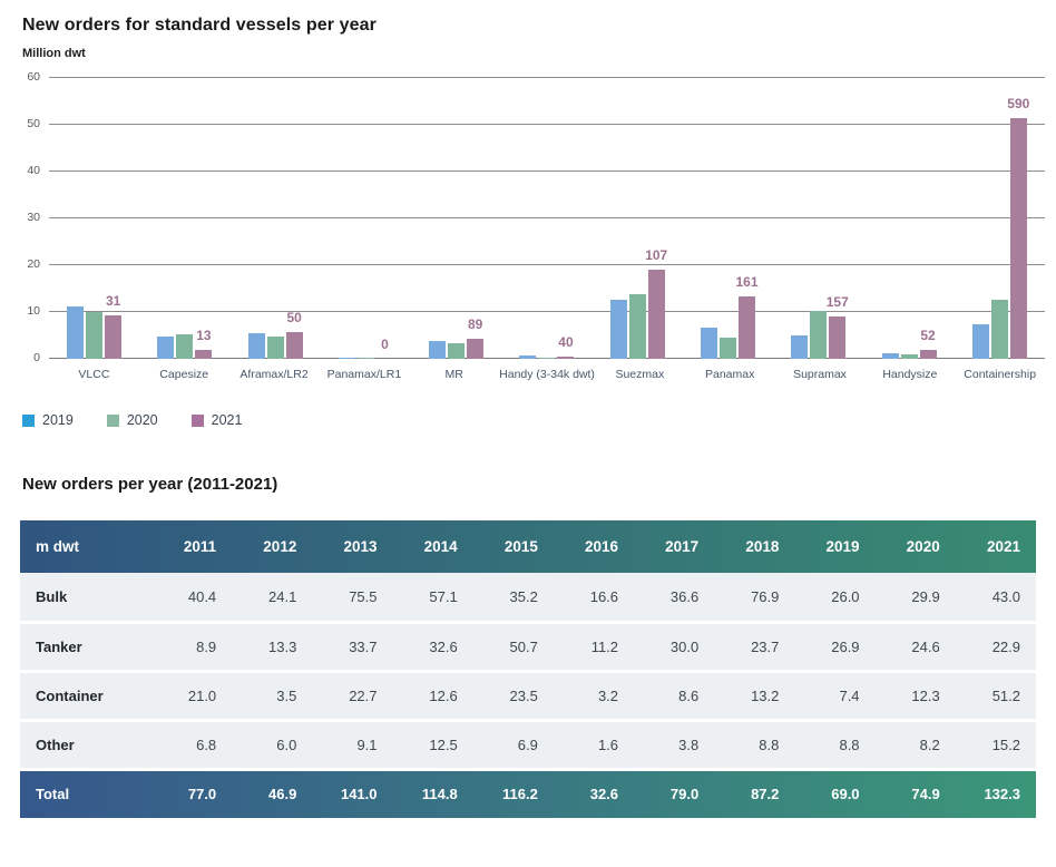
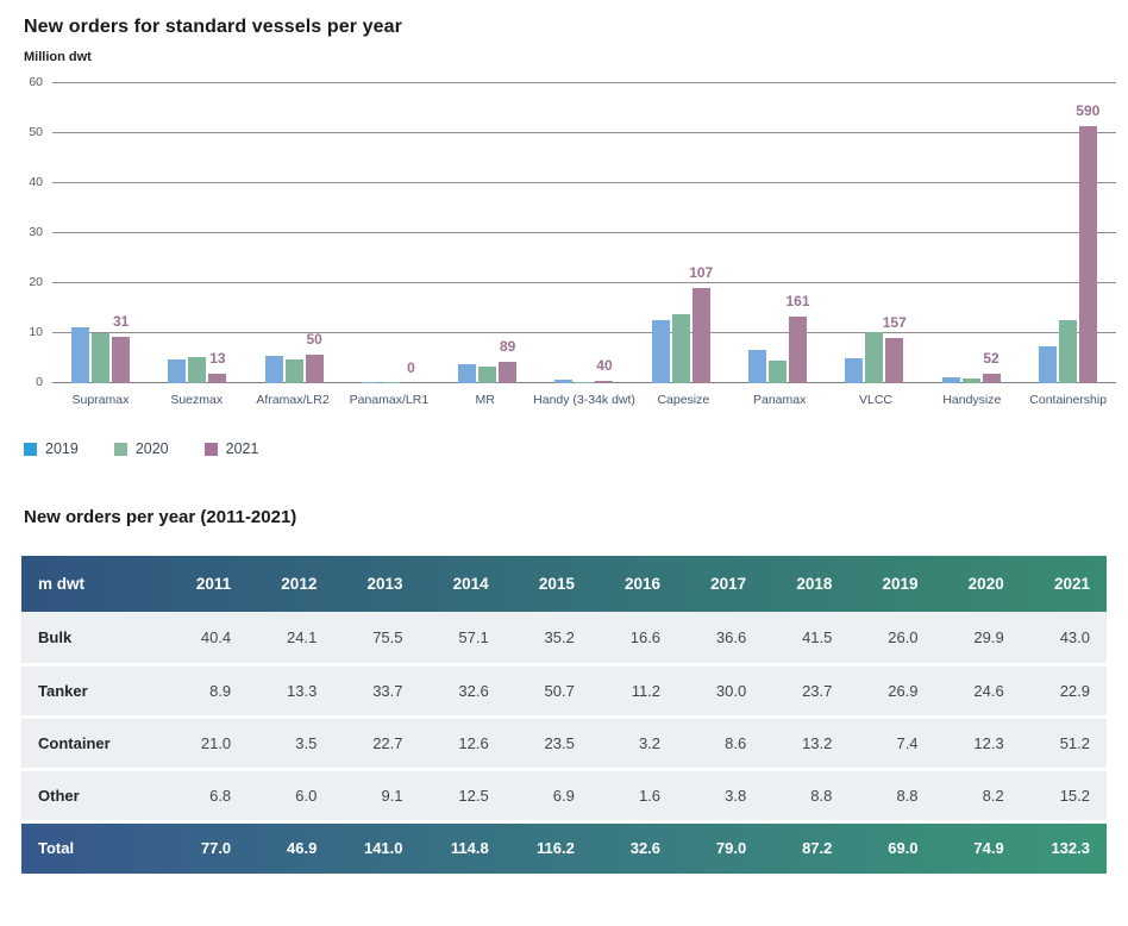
  New orders for standard vessels per year
  Million dwt
  0
  10
  20
  30
  40
  50
  60
  31
  13
  50
  0
  89
  40
  107
  161
  157
  52
  590
- VLCC
+ Supramax
- Capesize
+ Suezmax
  Aframax/LR2
  Panamax/LR1
  MR
  Handy (3-34k dwt)
- Suezmax
+ Capesize
  Panamax
- Supramax
+ VLCC
  Handysize
  Containership
  2019
  2020
  2021
  New orders per year (2011-2021)
  m dwt	2011	2012	2013	2014	2015	2016	2017	2018	2019	2020	2021
- Bulk	40.4	24.1	75.5	57.1	35.2	16.6	36.6	76.9	26.0	29.9	43.0
+ Bulk	40.4	24.1	75.5	57.1	35.2	16.6	36.6	41.5	26.0	29.9	43.0
  Tanker	8.9	13.3	33.7	32.6	50.7	11.2	30.0	23.7	26.9	24.6	22.9
  Container	21.0	3.5	22.7	12.6	23.5	3.2	8.6	13.2	7.4	12.3	51.2
  Other	6.8	6.0	9.1	12.5	6.9	1.6	3.8	8.8	8.8	8.2	15.2
  Total	77.0	46.9	141.0	114.8	116.2	32.6	79.0	87.2	69.0	74.9	132.3
